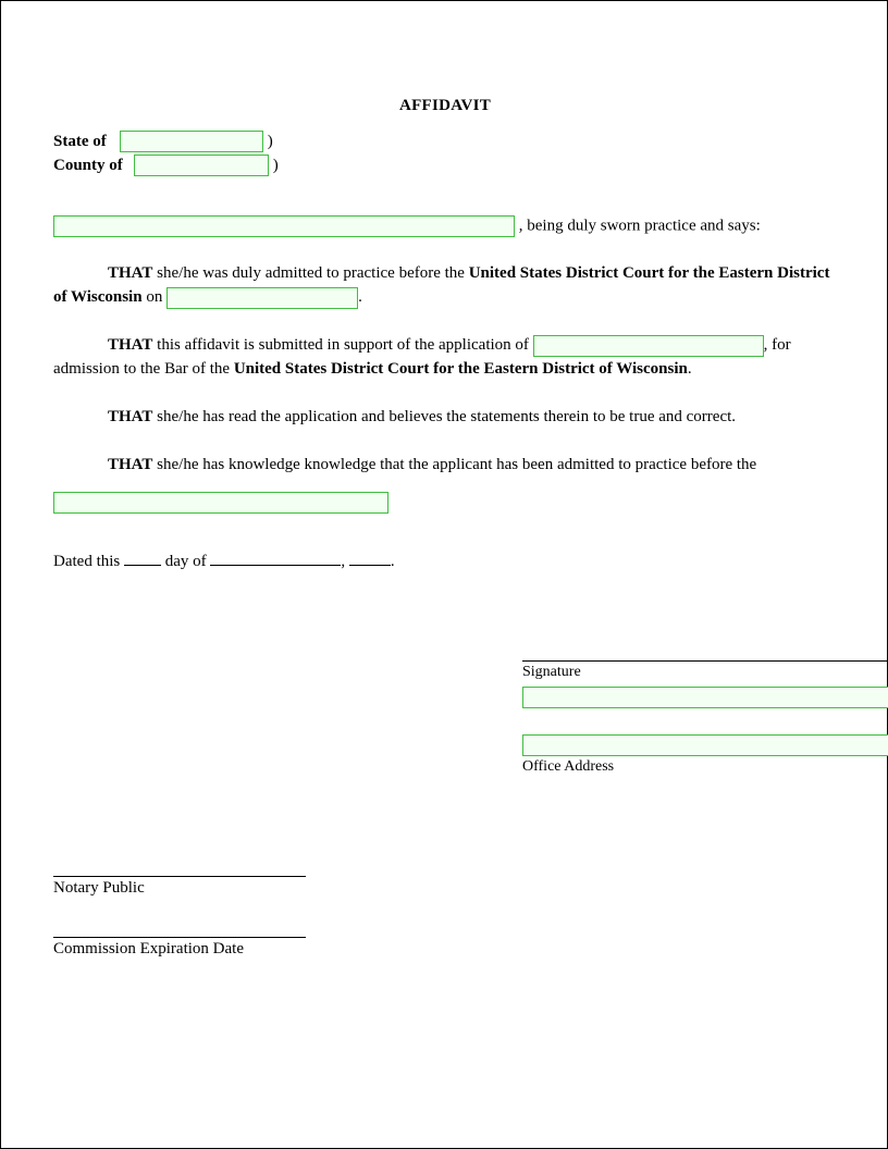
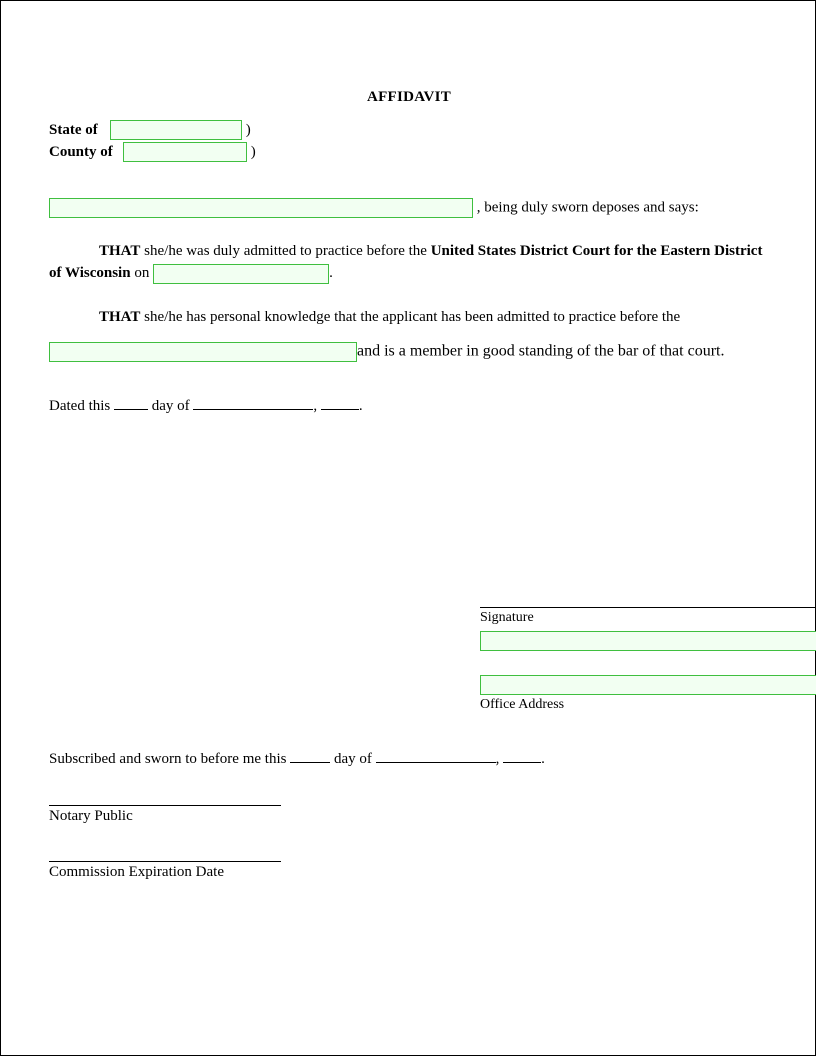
  AFFIDAVIT
  State of
  )
  County of
  )
- , being duly sworn practice and says:
+ , being duly sworn deposes and says:
  THAT she/he was duly admitted to practice before the United States District Court for the Eastern District of Wisconsin on .
- THAT this affidavit is submitted in support of the application of , for admission to the Bar of the United States District Court for the Eastern District of Wisconsin.
- THAT she/he has read the application and believes the statements therein to be true and correct.
- THAT she/he has knowledge knowledge that the applicant has been admitted to practice before the
+ THAT she/he has personal knowledge that the applicant has been admitted to practice before the
+ and is a member in good standing of the bar of that court.
  Dated this day of , .
  Signature
  Office Address
+ Subscribed and sworn to before me this day of , .
  Notary Public
  Commission Expiration Date
